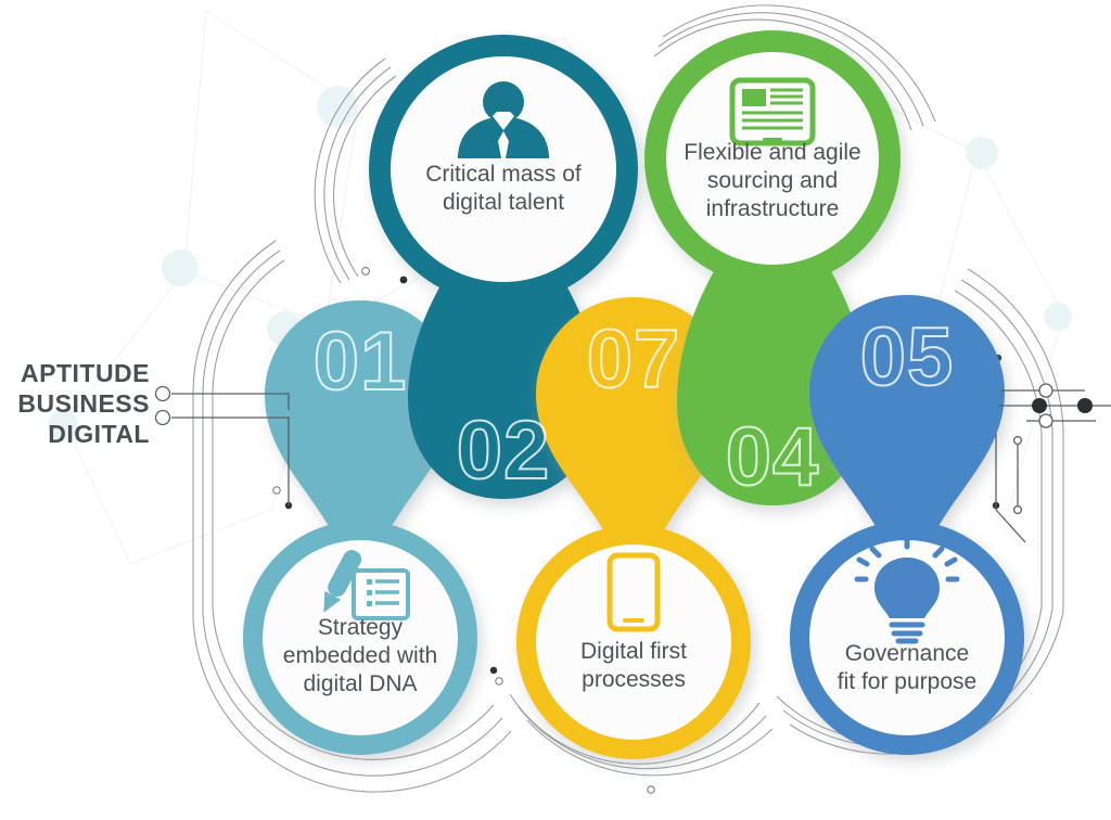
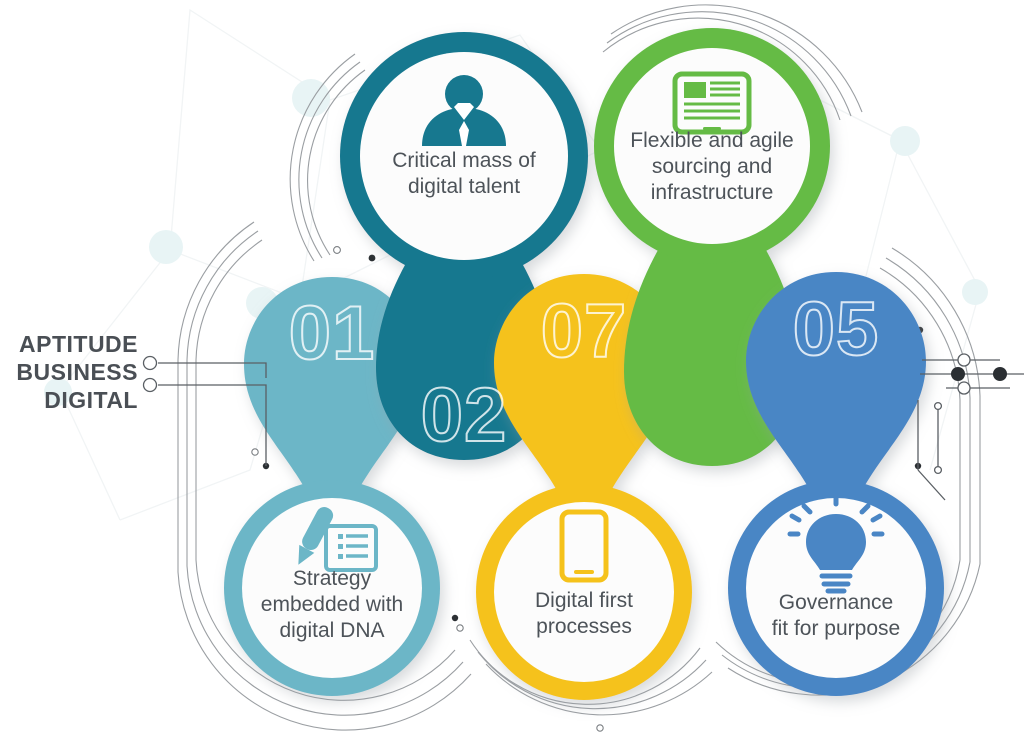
  APTITUDE
  BUSINESS
  DIGITAL
  01
  02
  07
- 04
  05
  Critical mass of
  digital talent
  Flexible and agile
  sourcing and
  infrastructure
  Strategy
  embedded with
  digital DNA
  Digital first
  processes
  Governance
  fit for purpose
